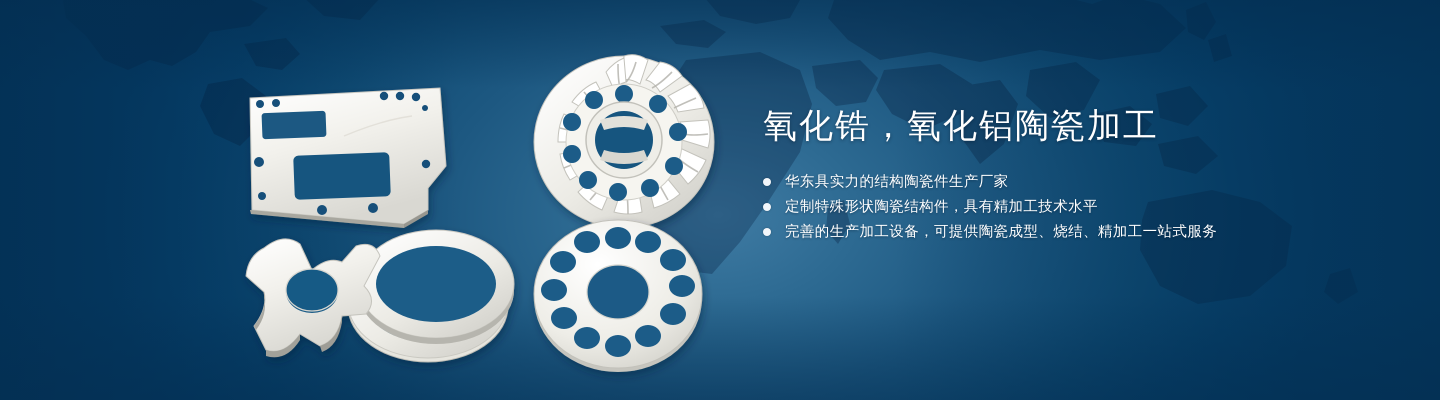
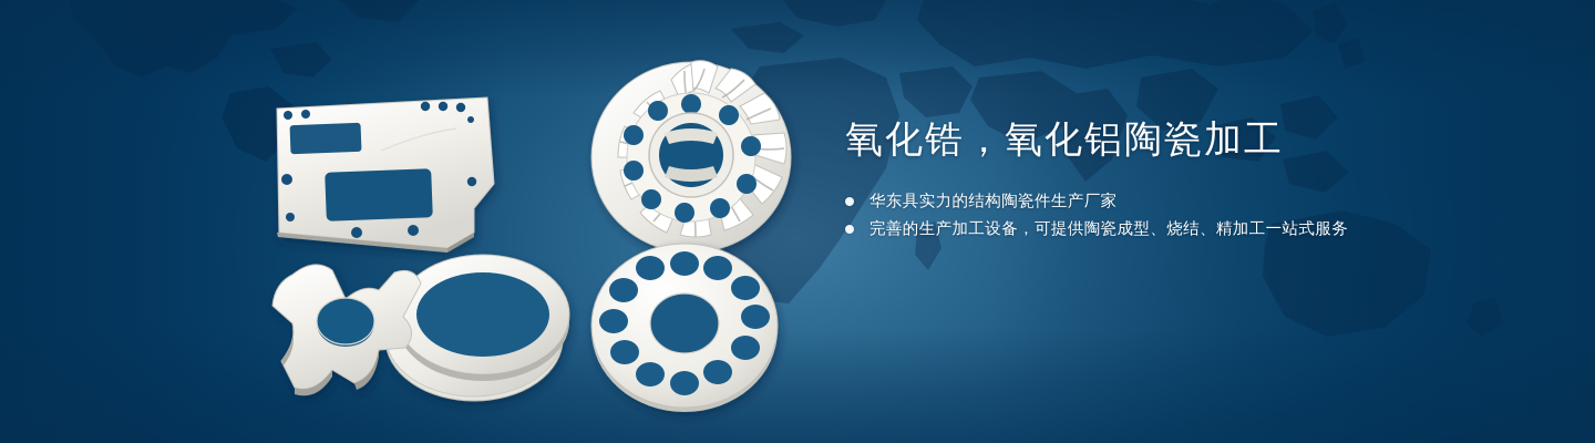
  氧化锆，氧化铝陶瓷加工
  华东具实力的结构陶瓷件生产厂家
- 定制特殊形状陶瓷结构件，具有精加工技术水平
  完善的生产加工设备，可提供陶瓷成型、烧结、精加工一站式服务
